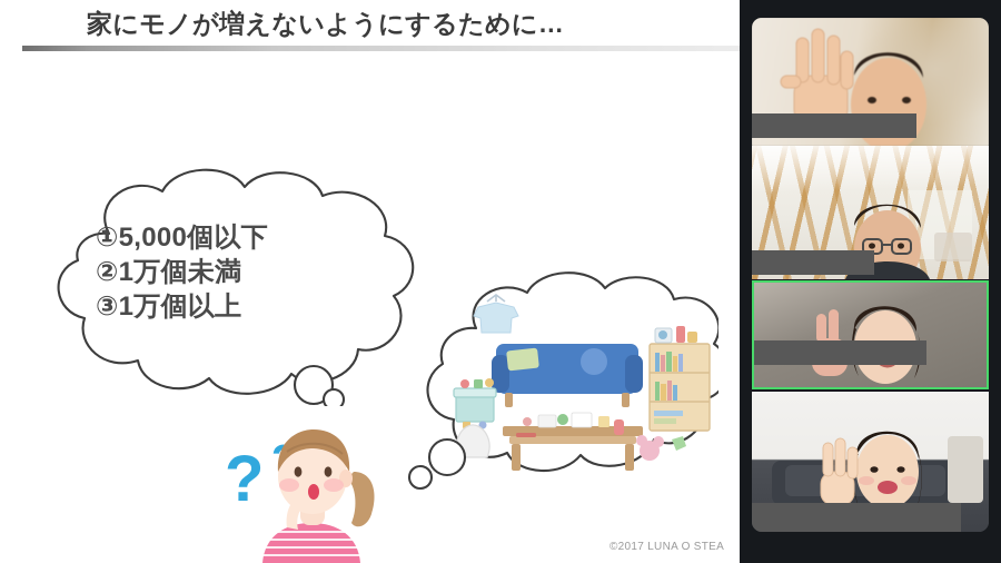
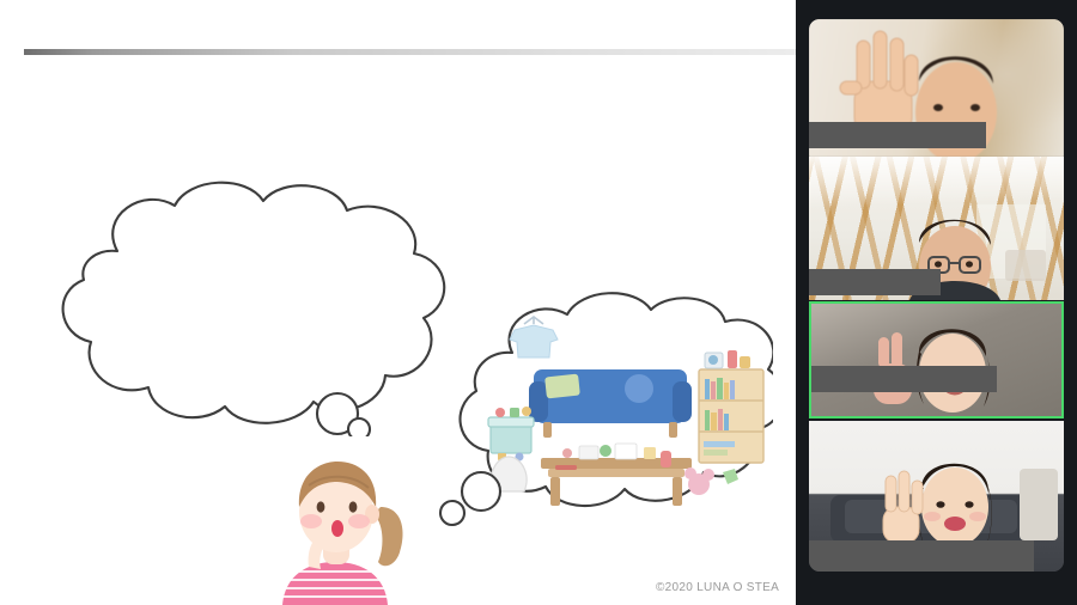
- 家にモノが増えないようにするために…
- ①5,000個以下
- ②1万個未満
- ③1万個以上
- ?
- ©2017 LUNA O STEA
+ ©2020 LUNA O STEA
